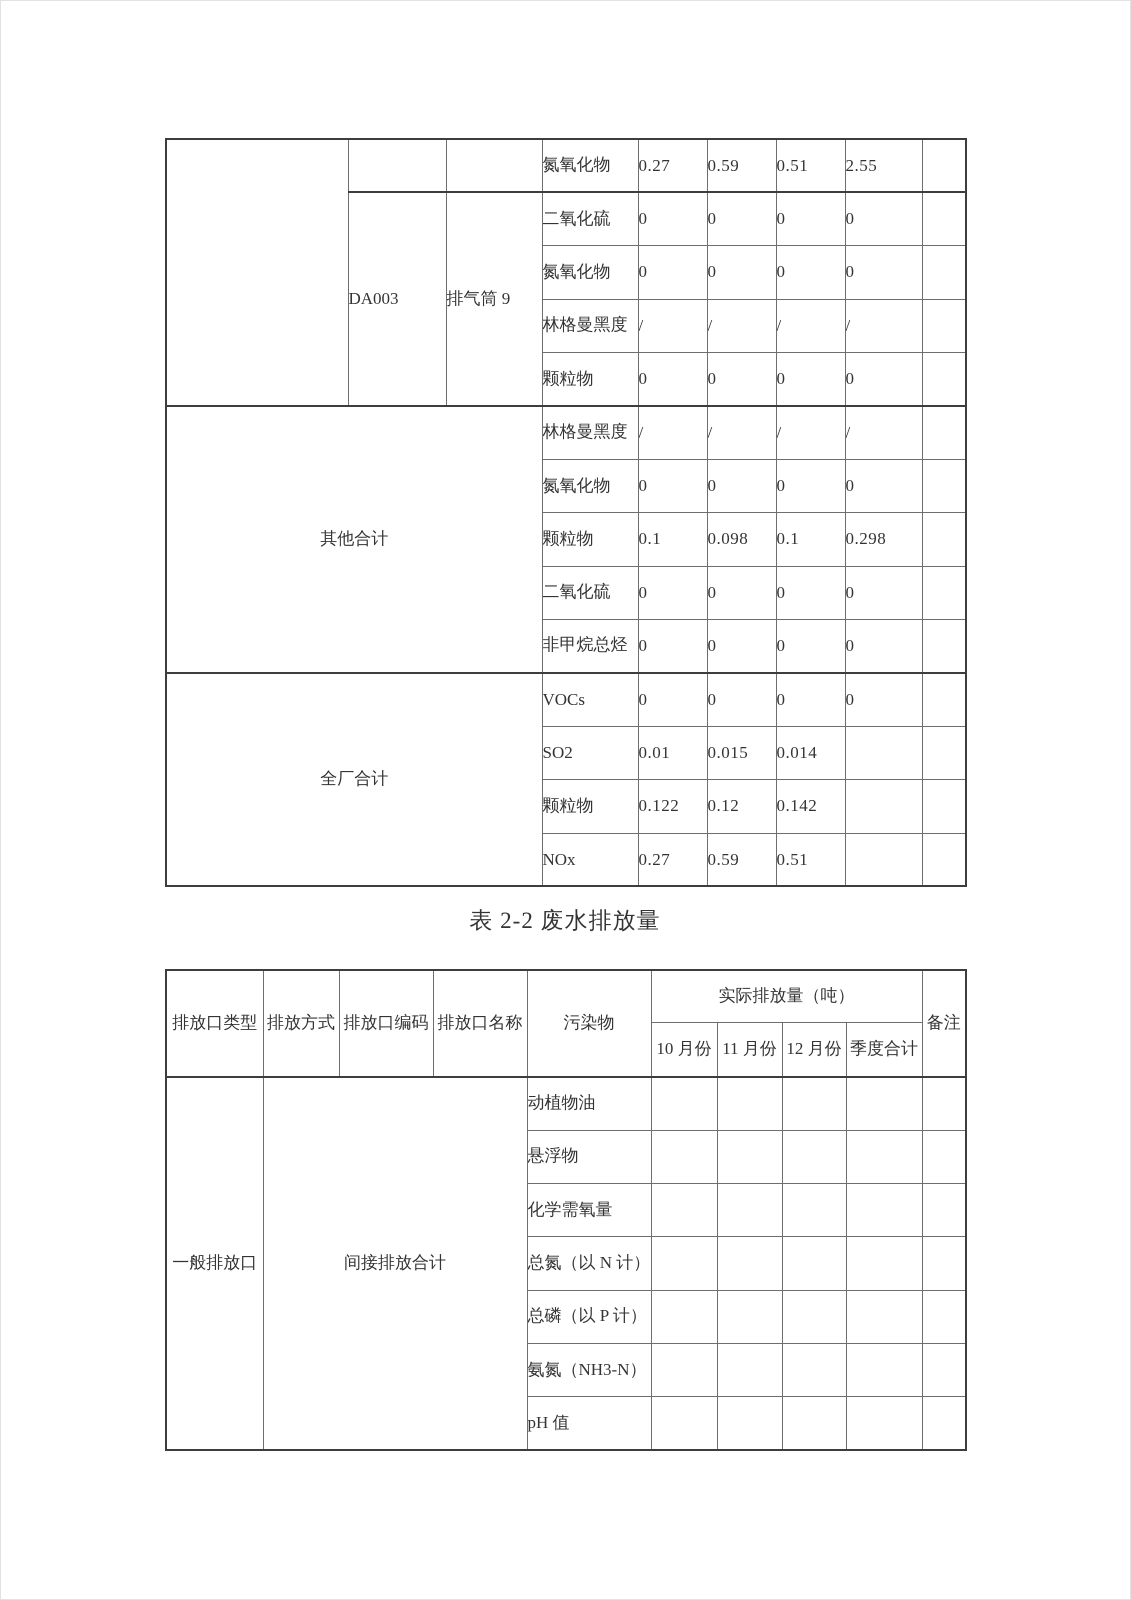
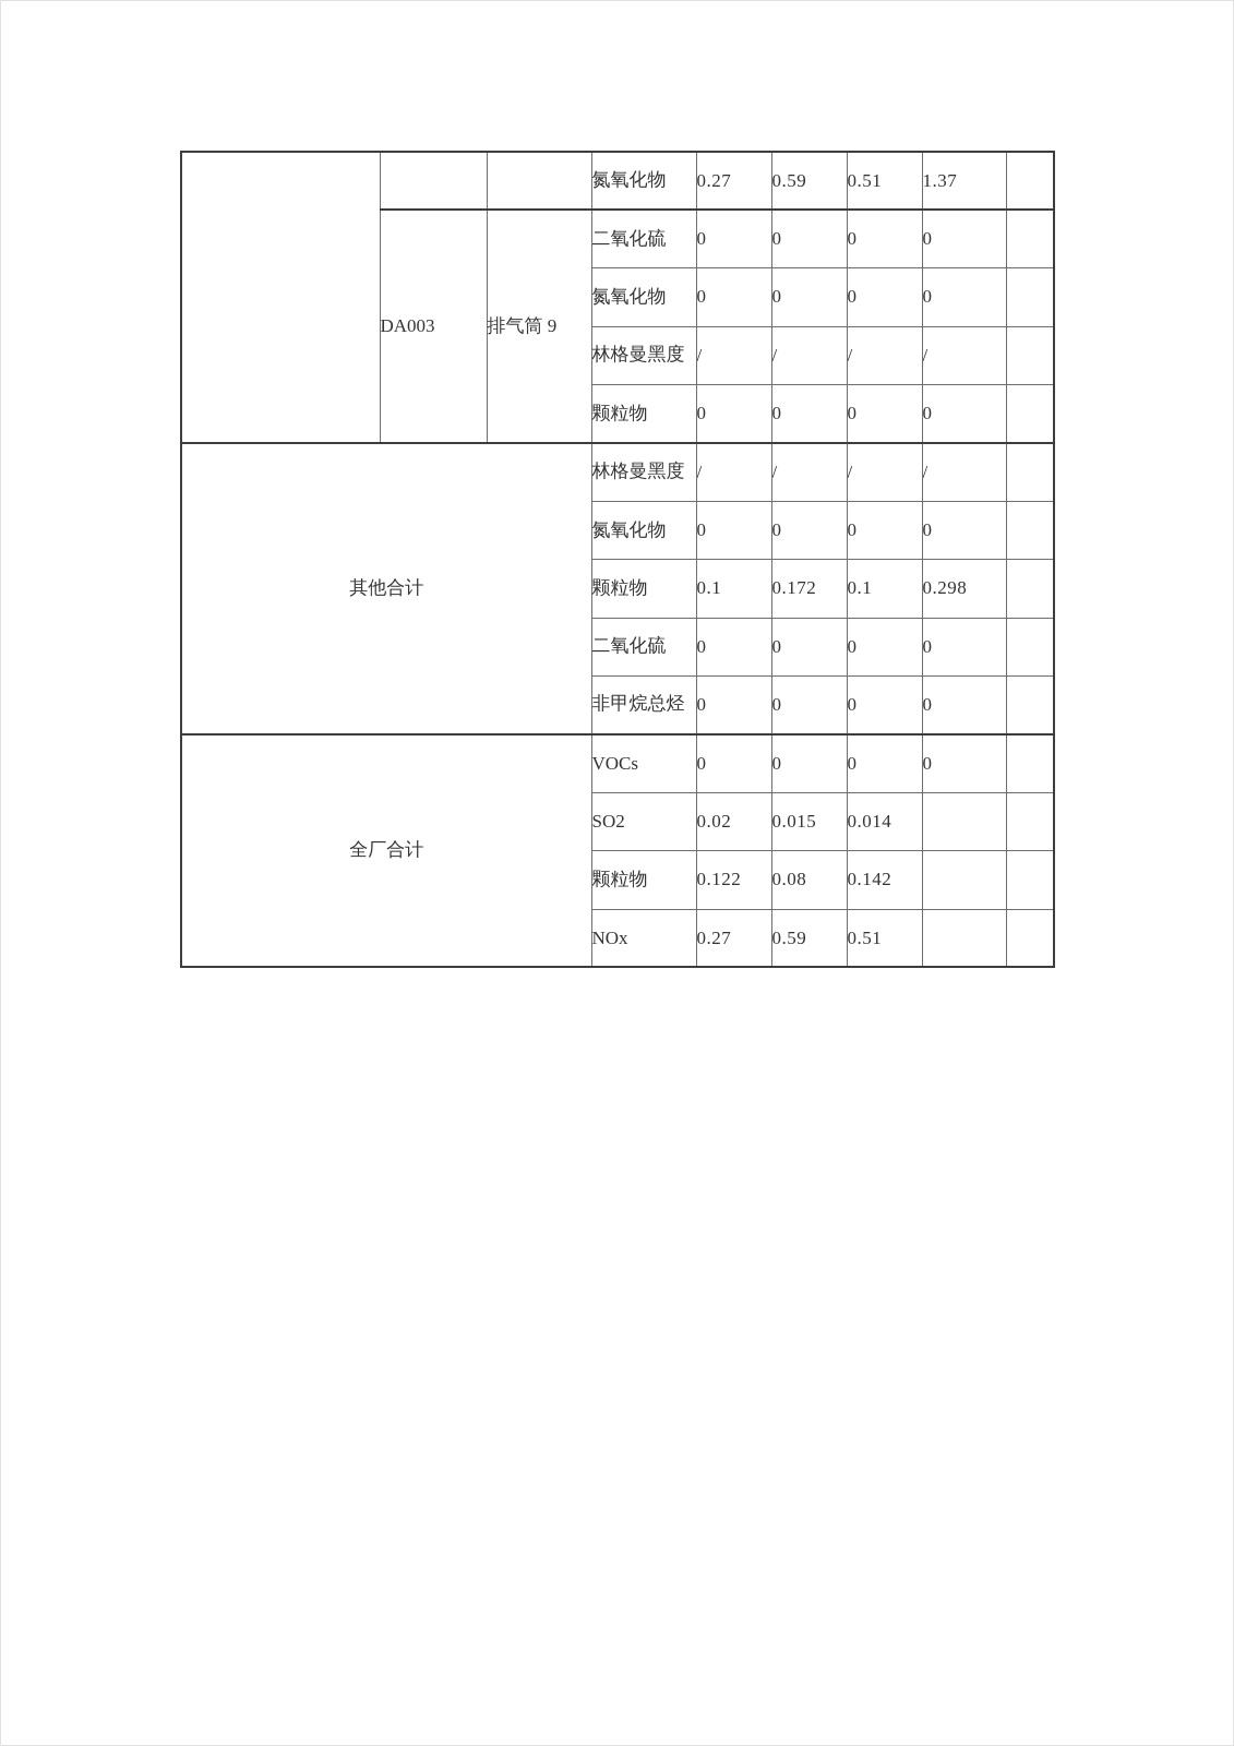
- 			氮氧化物	0.27	0.59	0.51	2.55
+ 			氮氧化物	0.27	0.59	0.51	1.37
  DA003	排气筒 9	二氧化硫	0	0	0	0
  氮氧化物	0	0	0	0
  林格曼黑度	/	/	/	/
  颗粒物	0	0	0	0
  其他合计	林格曼黑度	/	/	/	/
  氮氧化物	0	0	0	0
- 颗粒物	0.1	0.098	0.1	0.298
+ 颗粒物	0.1	0.172	0.1	0.298
  二氧化硫	0	0	0	0
  非甲烷总烃	0	0	0	0
  全厂合计	VOCs	0	0	0	0
- SO2	0.01	0.015	0.014
+ SO2	0.02	0.015	0.014
- 颗粒物	0.122	0.12	0.142
+ 颗粒物	0.122	0.08	0.142
  NOx	0.27	0.59	0.51
- 表 2-2 废水排放量
- 排放口类型	排放方式	排放口编码	排放口名称	污染物	实际排放量（吨）	备注
- 10 月份	11 月份	12 月份	季度合计
- 一般排放口	间接排放合计	动植物油
- 悬浮物
- 化学需氧量
- 总氮（以 N 计）
- 总磷（以 P 计）
- 氨氮（NH3-N）
- pH 值
